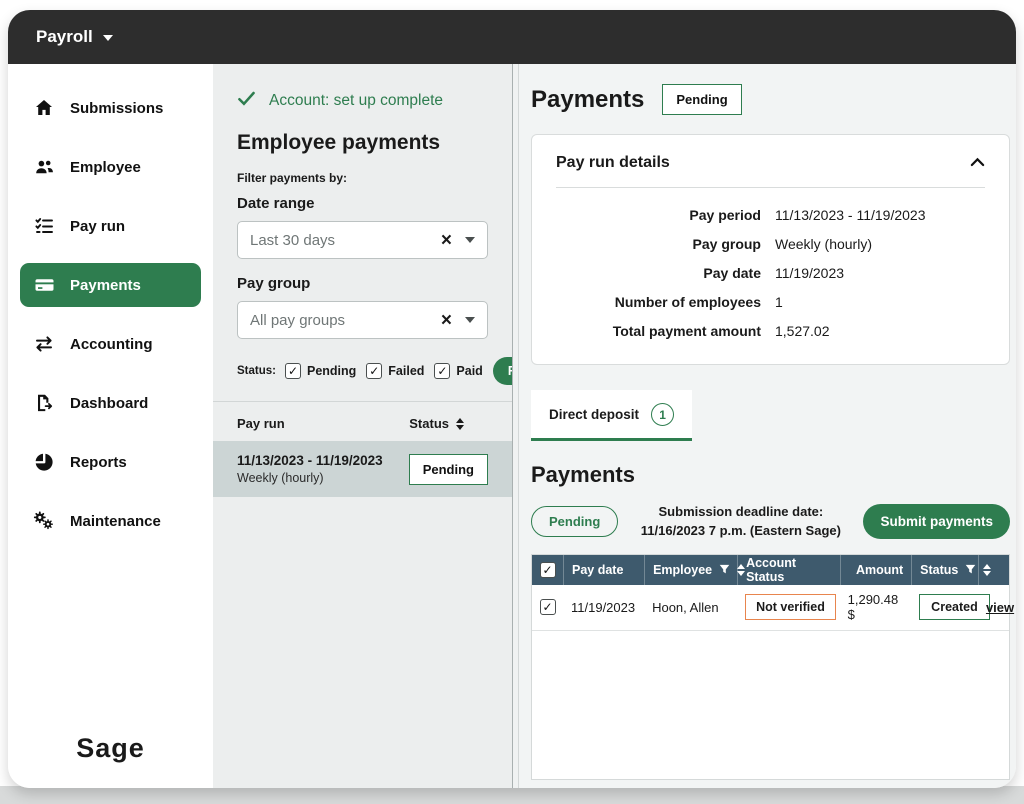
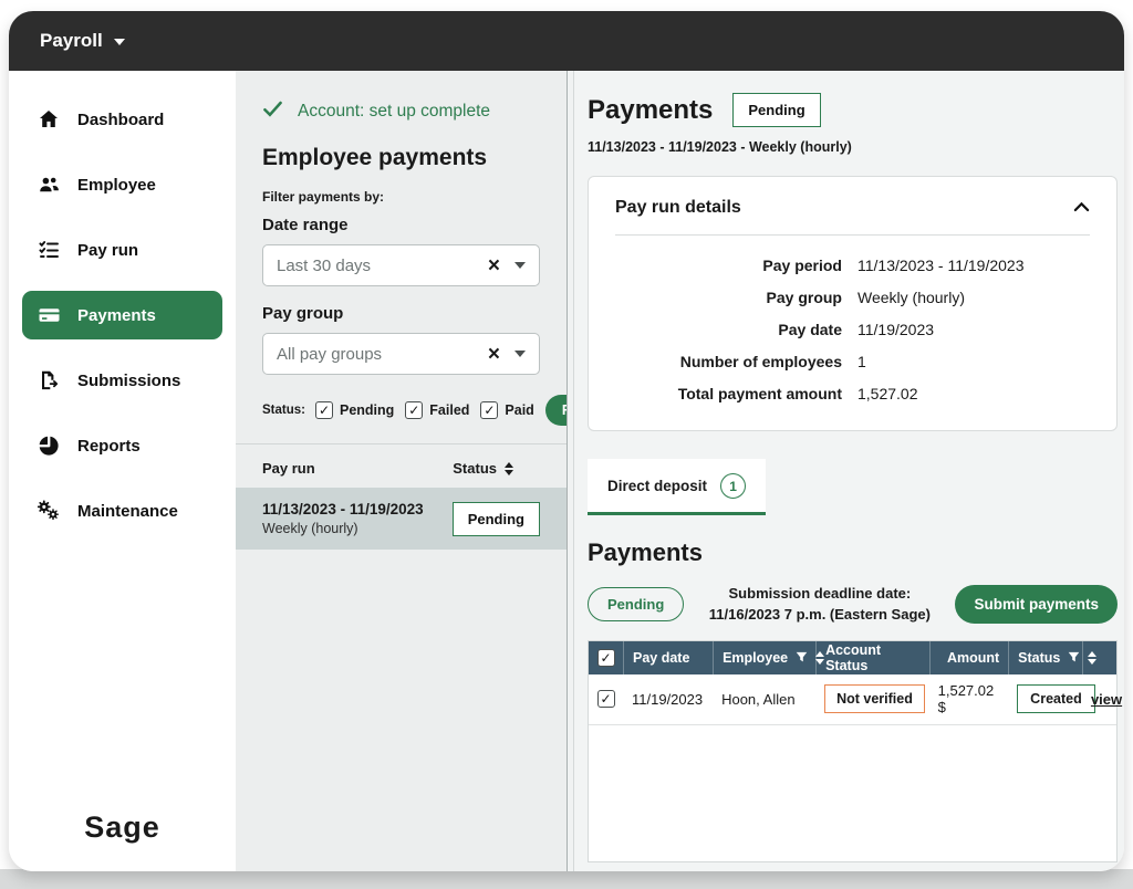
  Payroll
- Submissions
+ Dashboard
  Employee
  Pay run
  Payments
- Accounting
- Dashboard
+ Submissions
  Reports
  Maintenance
  Sage
  Account: set up complete
  Employee payments
  Filter payments by:
  Date range
  Last 30 days
  ×
  Pay group
  All pay groups
  ×
  Status:
  Pending
  Failed
  Paid
  Pay run
  Status
  11/13/2023 - 11/19/2023
  Weekly (hourly)
  Pending
  Payments
  Pending
+ 11/13/2023 - 11/19/2023 - Weekly (hourly)
  Pay run details
  Pay period
  11/13/2023 - 11/19/2023
  Pay group
  Weekly (hourly)
  Pay date
  11/19/2023
  Number of employees
  1
  Total payment amount
  1,527.02
  Direct deposit
  1
  Payments
  Pending
  Submission deadline date:
  11/16/2023 7 p.m. (Eastern Sage)
  Submit payments
  Pay date
  Employee
  Account Status
  Amount
  Status
  11/19/2023
  Hoon, Allen
  Not verified
- 1,290.48 $
+ 1,527.02 $
  Created
  view
